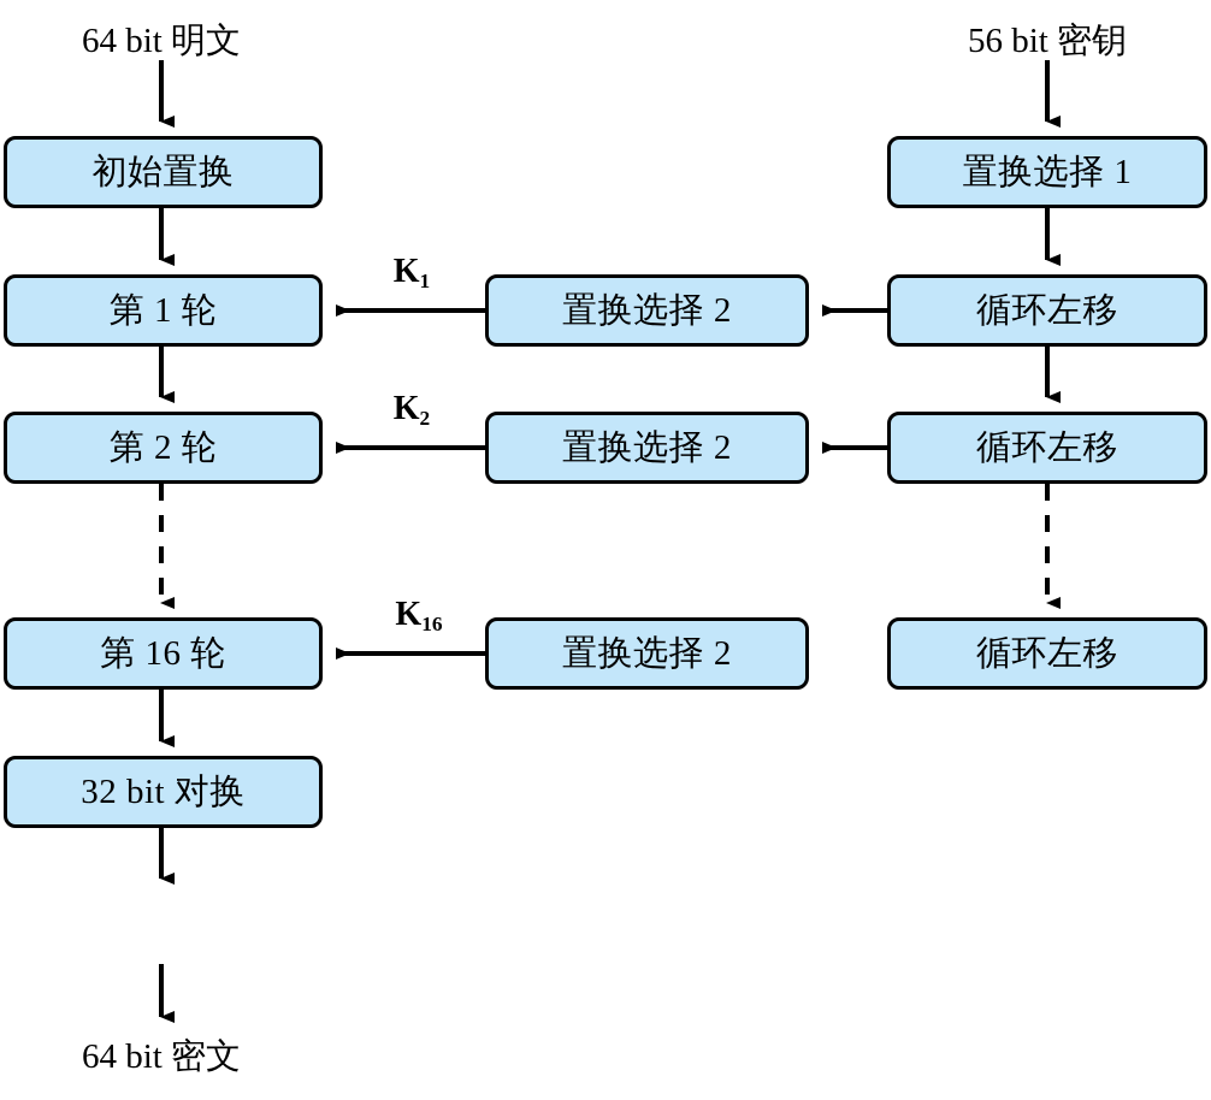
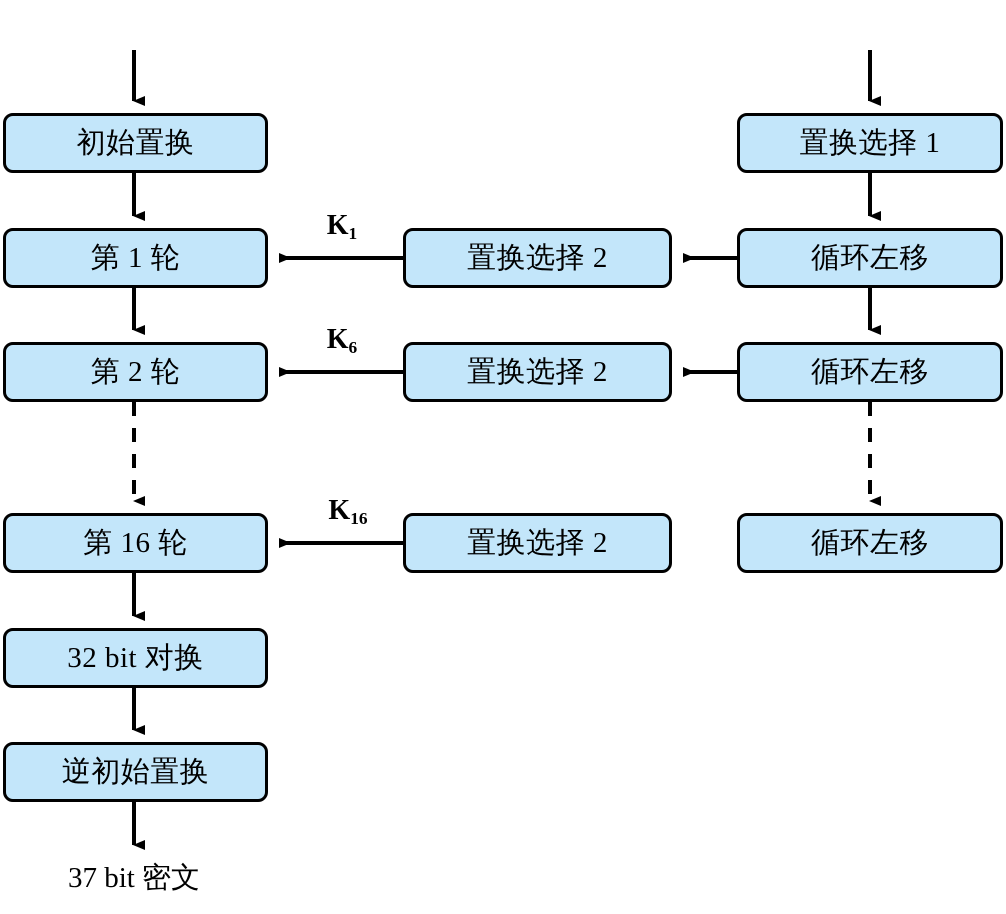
- 64 bit 明文
- 56 bit 密钥
- 64 bit 密文
+ 37 bit 密文
  初始置换
  第 1 轮
  第 2 轮
  第 16 轮
  32 bit 对换
+ 逆初始置换
  置换选择 2
  置换选择 2
  置换选择 2
  置换选择 1
  循环左移
  循环左移
  循环左移
  K1
- K2
+ K6
  K16
